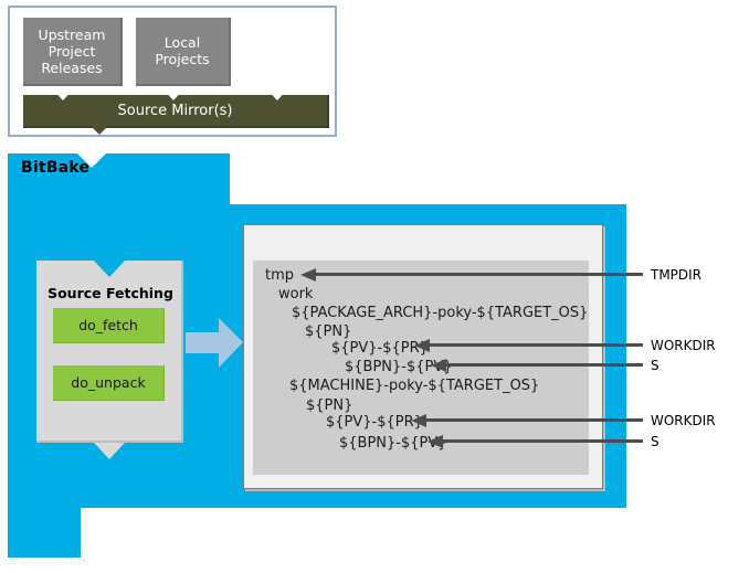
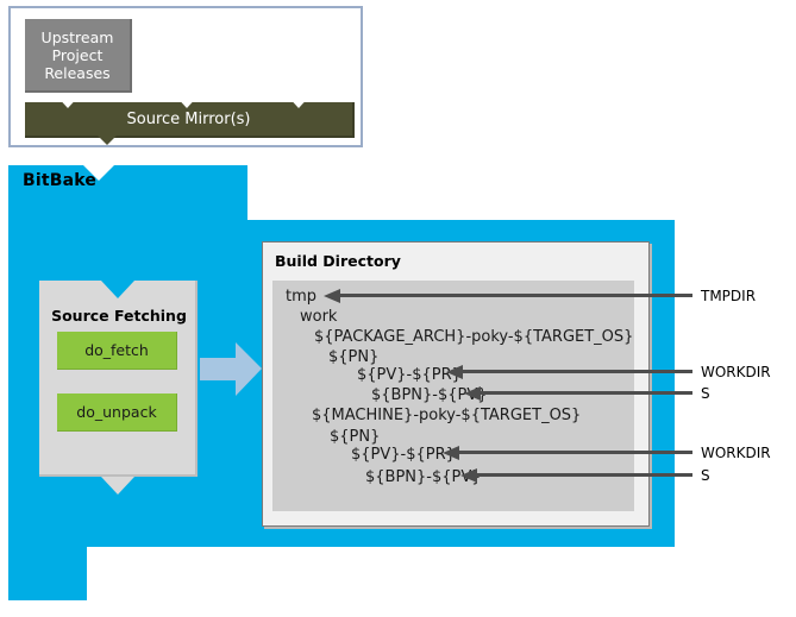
  Upstream
  Project
  Releases
- Local
- Projects
  Source Mirror(s)
  BitBake
  Source Fetching
  do_fetch
  do_unpack
+ Build Directory
  tmp
  work
  ${PACKAGE_ARCH}-poky-${TARGET_OS}
  ${PN}
  ${PV}-${PR}
  ${BPN}-${PV}
  ${MACHINE}-poky-${TARGET_OS}
  ${PN}
  ${PV}-${PR}
  ${BPN}-${PV}
  TMPDIR
  WORKDIR
  S
  WORKDIR
  S
